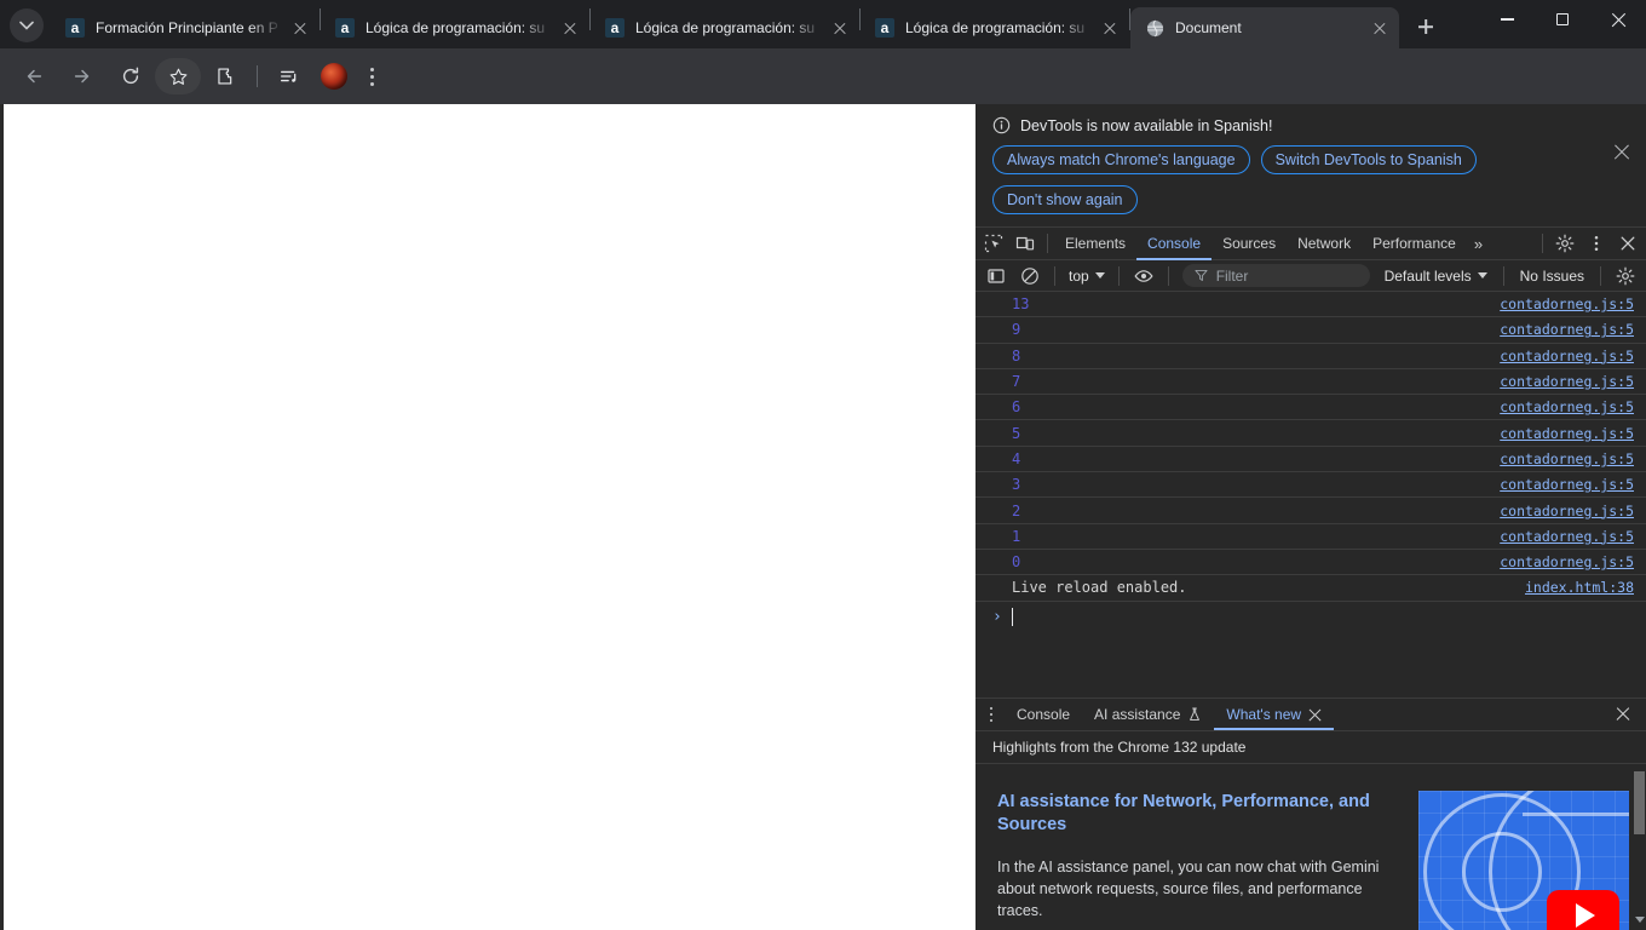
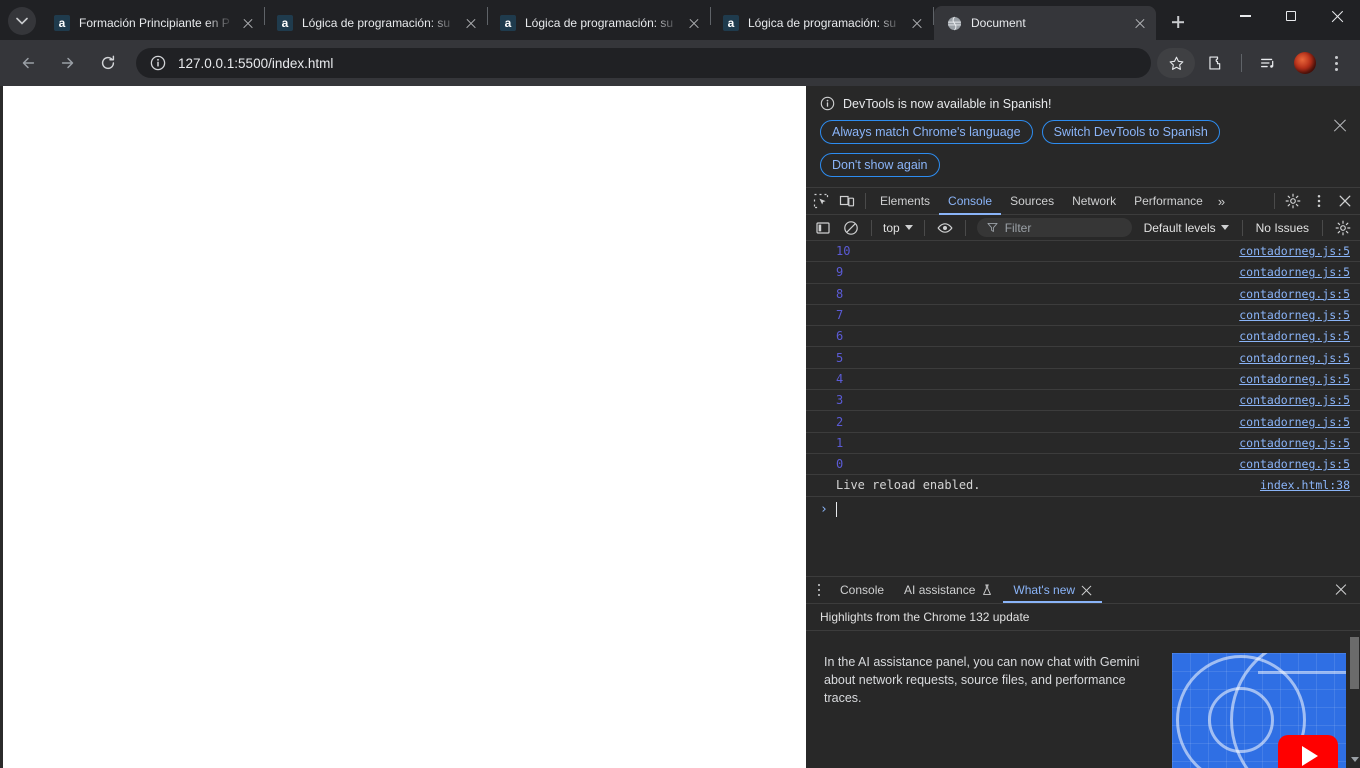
  a
  Formación Principiante en P
  a
  Lógica de programación: su
  a
  Lógica de programación: su
  a
  Lógica de programación: su
  Document
+ 127.0.0.1:5500/index.html
  DevTools is now available in Spanish!
  Always match Chrome's language
  Switch DevTools to Spanish
  Don't show again
  Elements
  Console
  Sources
  Network
  Performance
  »
  top
  Filter
  Default levels
  No Issues
- 13
+ 10
  contadorneg.js:5
  9
  contadorneg.js:5
  8
  contadorneg.js:5
  7
  contadorneg.js:5
  6
  contadorneg.js:5
  5
  contadorneg.js:5
  4
  contadorneg.js:5
  3
  contadorneg.js:5
  2
  contadorneg.js:5
  1
  contadorneg.js:5
  0
  contadorneg.js:5
  Live reload enabled.
  index.html:38
  ›
  Console
  AI assistance
  What's new
  Highlights from the Chrome 132 update
- AI assistance for Network, Performance, and Sources
  In the AI assistance panel, you can now chat with Gemini about network requests, source files, and performance traces.
